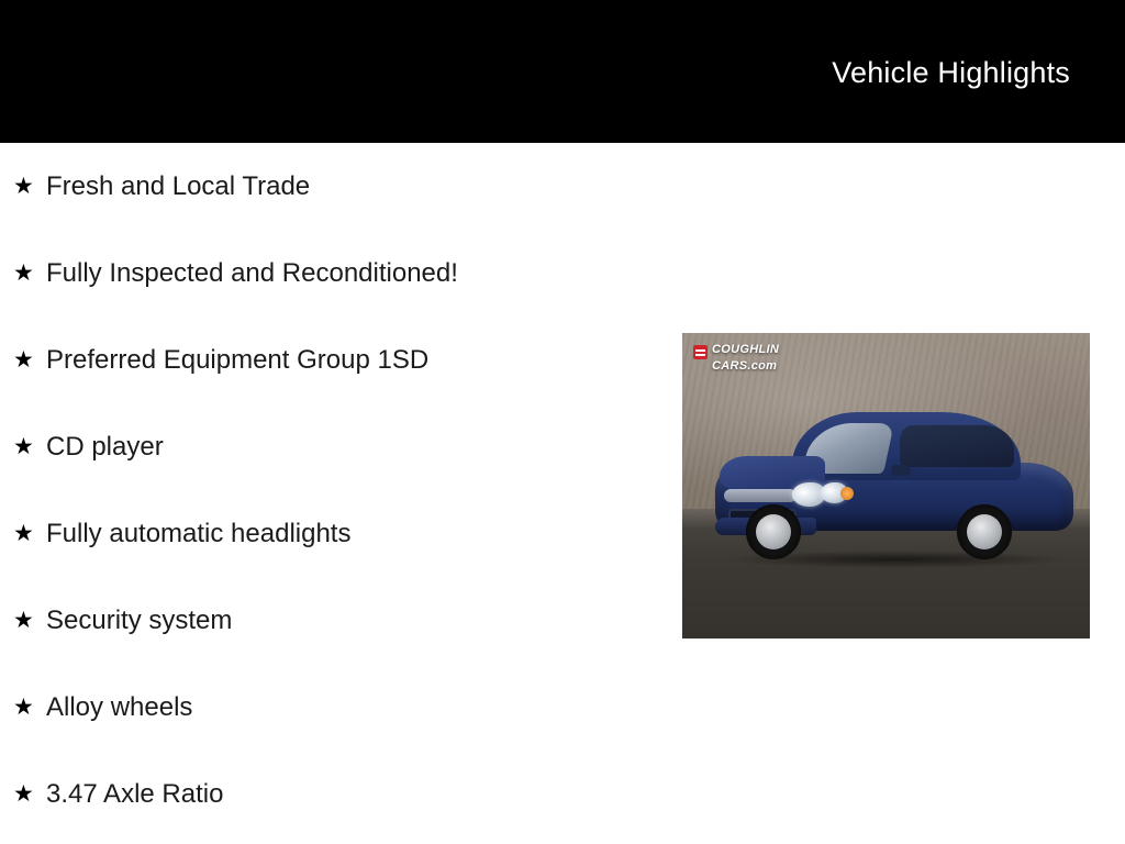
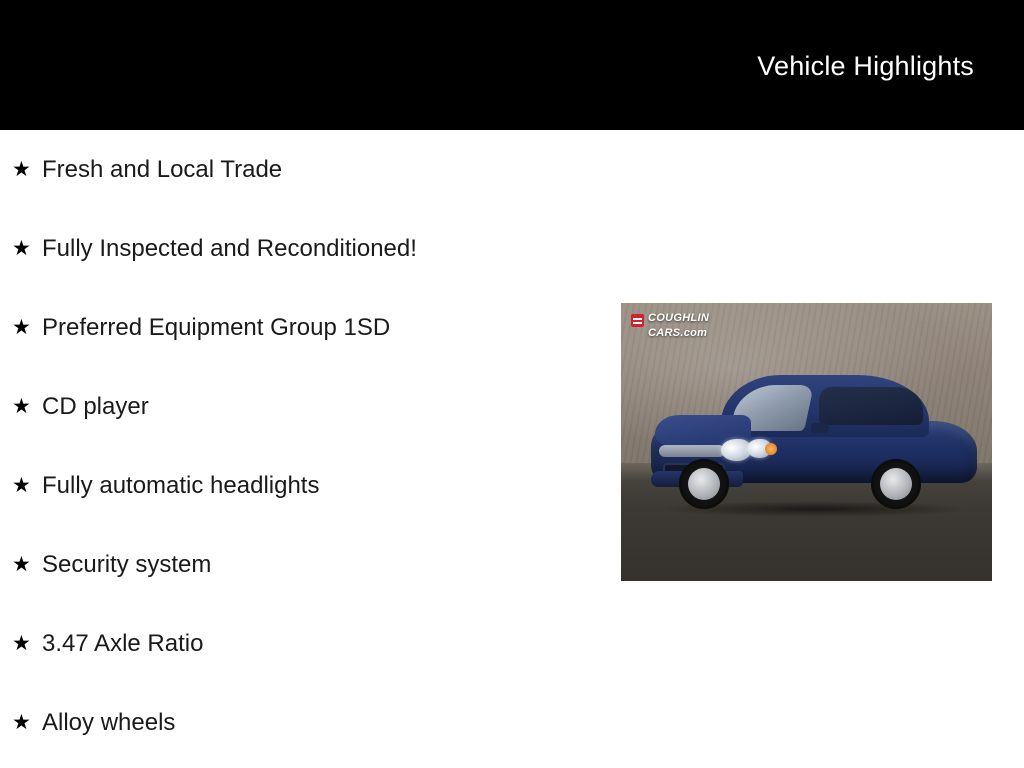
  Vehicle Highlights
  ★
  Fresh and Local Trade
  ★
  Fully Inspected and Reconditioned!
  ★
  Preferred Equipment Group 1SD
  ★
  CD player
  ★
  Fully automatic headlights
  ★
  Security system
  ★
- Alloy wheels
+ 3.47 Axle Ratio
  ★
- 3.47 Axle Ratio
+ Alloy wheels
  COUGHLIN
  CARS.com
